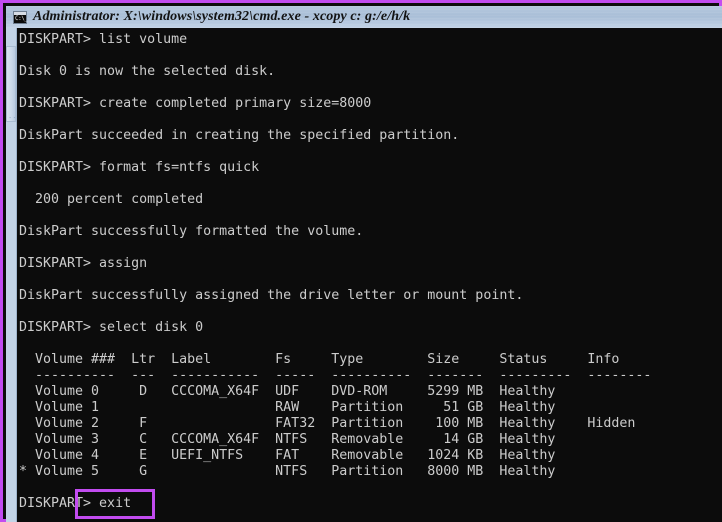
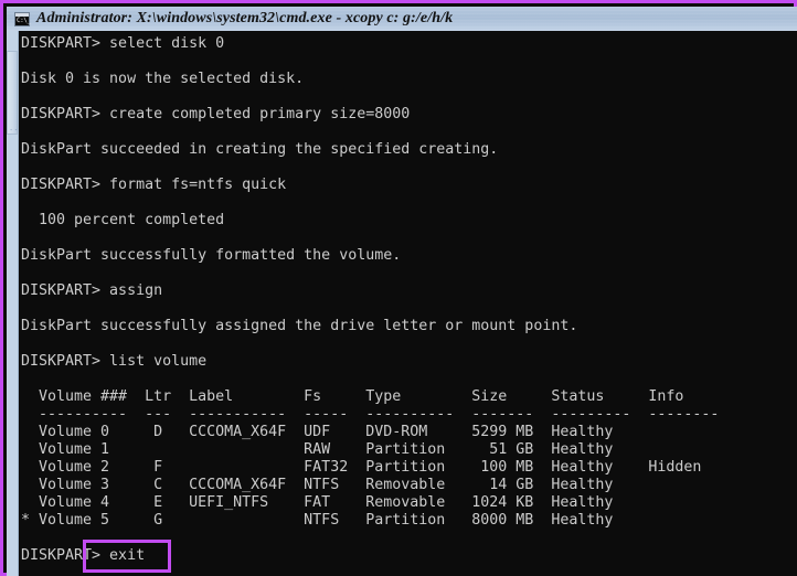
  Administrator: X:\windows\system32\cmd.exe - xcopy c: g:/e/h/k
- DISKPART> list volume
+ DISKPART> select disk 0
  Disk 0 is now the selected disk.
  DISKPART> create completed primary size=8000
- DiskPart succeeded in creating the specified partition.
+ DiskPart succeeded in creating the specified creating.
  DISKPART> format fs=ntfs quick
- 200 percent completed
+ 100 percent completed
  DiskPart successfully formatted the volume.
  DISKPART> assign
  DiskPart successfully assigned the drive letter or mount point.
- DISKPART> select disk 0
+ DISKPART> list volume
  Volume ### Ltr Label Fs Type Size Status Info
  ---------- --- ----------- ----- ---------- ------- --------- --------
  Volume 0 D CCCOMA_X64F UDF DVD-ROM 5299 MB Healthy
  Volume 1 RAW Partition 51 GB Healthy
  Volume 2 F FAT32 Partition 100 MB Healthy Hidden
  Volume 3 C CCCOMA_X64F NTFS Removable 14 GB Healthy
  Volume 4 E UEFI_NTFS FAT Removable 1024 KB Healthy
  * Volume 5 G NTFS Partition 8000 MB Healthy
  DISKPART> exit
